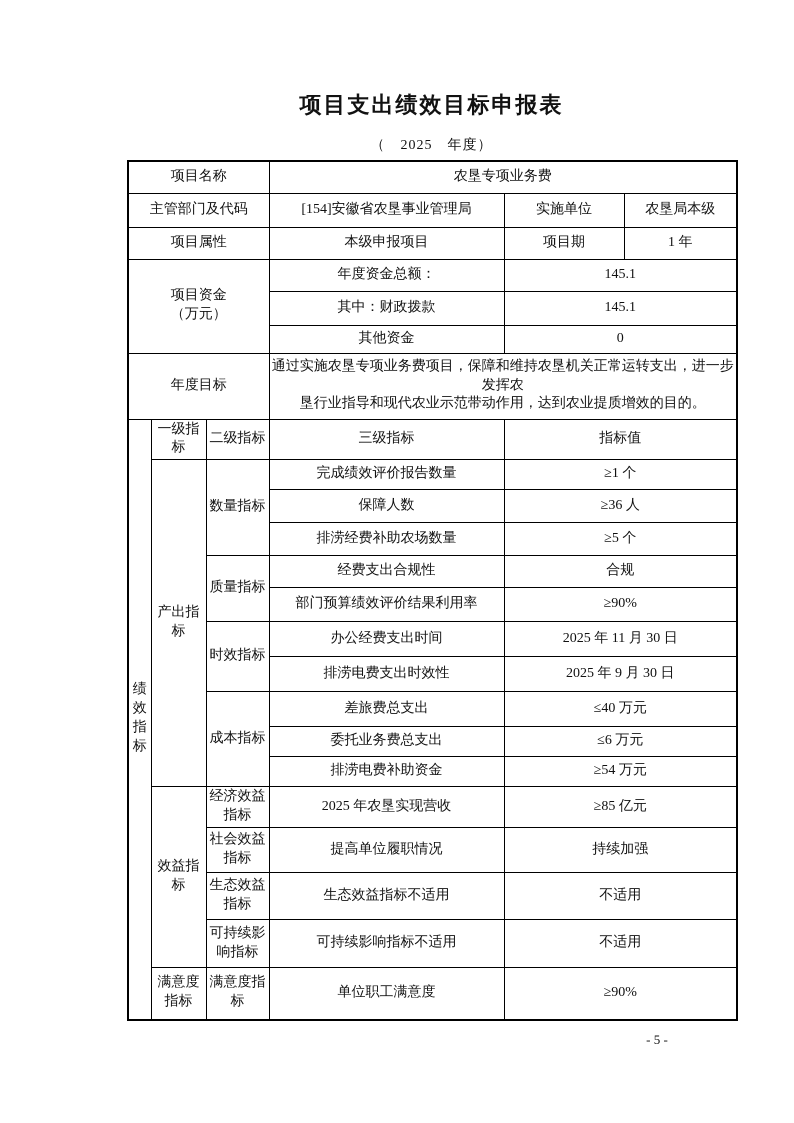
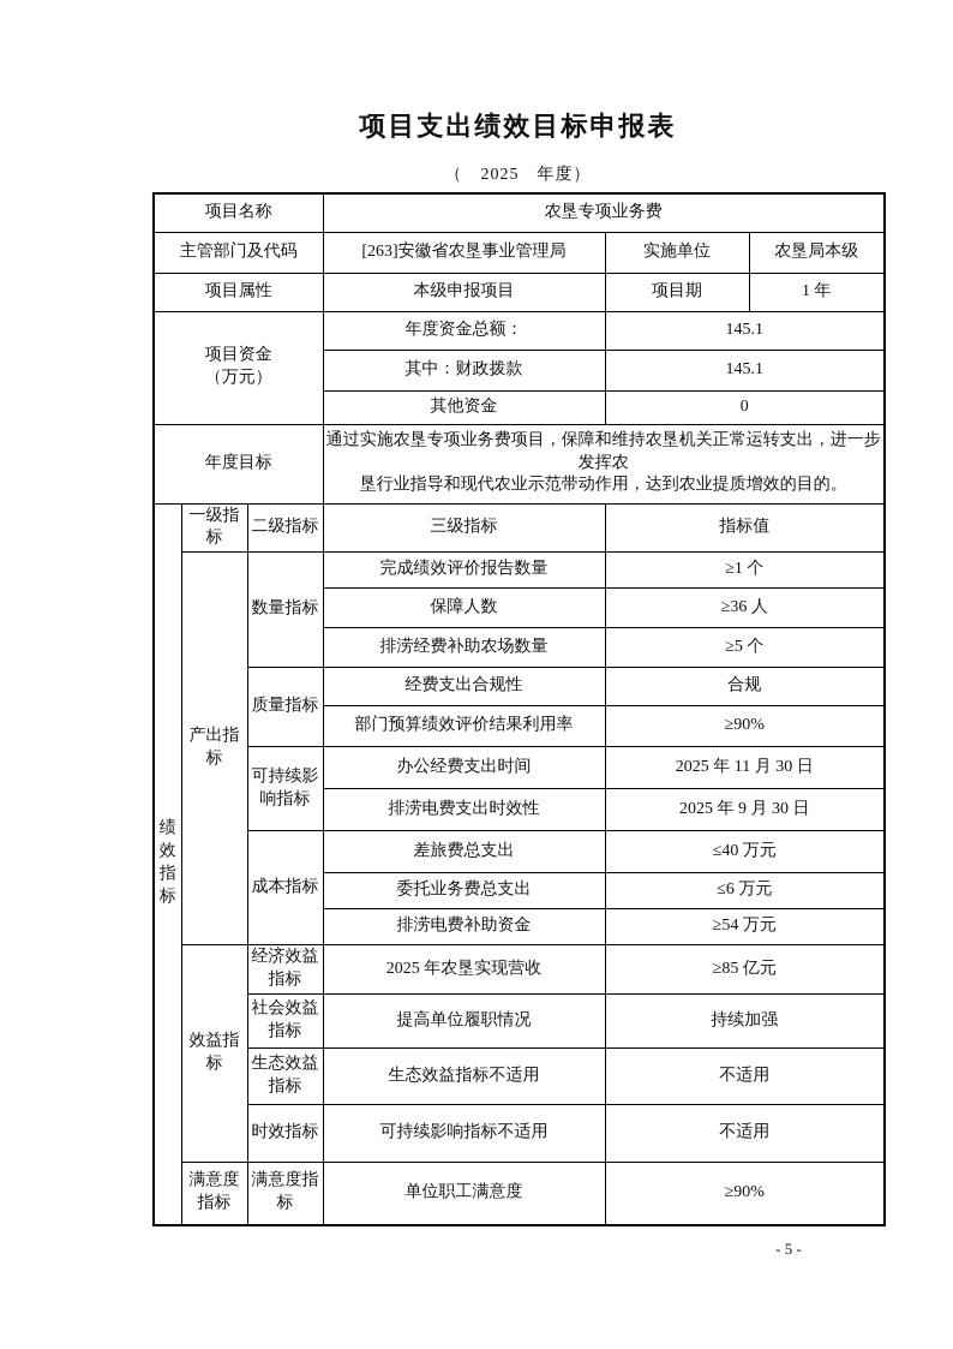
  项目支出绩效目标申报表
  （ 2025 年度）
  项目名称	农垦专项业务费
- 主管部门及代码	[154]安徽省农垦事业管理局	实施单位	农垦局本级
+ 主管部门及代码	[263]安徽省农垦事业管理局	实施单位	农垦局本级
  项目属性	本级申报项目	项目期	1 年
  项目资金 （万元）	年度资金总额：	145.1
  其中：财政拨款	145.1
  其他资金	0
  年度目标	通过实施农垦专项业务费项目，保障和维持农垦机关正常运转支出，进一步发挥农 垦行业指导和现代农业示范带动作用，达到农业提质增效的目的。
  绩效指标	一级指标	二级指标	三级指标	指标值
  产出指标	数量指标	完成绩效评价报告数量	≥1 个
  保障人数	≥36 人
  排涝经费补助农场数量	≥5 个
  质量指标	经费支出合规性	合规
  部门预算绩效评价结果利用率	≥90%
- 时效指标	办公经费支出时间	2025 年 11 月 30 日
+ 可持续影响指标	办公经费支出时间	2025 年 11 月 30 日
  排涝电费支出时效性	2025 年 9 月 30 日
  成本指标	差旅费总支出	≤40 万元
  委托业务费总支出	≤6 万元
  排涝电费补助资金	≥54 万元
  效益指标	经济效益指标	2025 年农垦实现营收	≥85 亿元
  社会效益指标	提高单位履职情况	持续加强
  生态效益指标	生态效益指标不适用	不适用
- 可持续影响指标	可持续影响指标不适用	不适用
+ 时效指标	可持续影响指标不适用	不适用
  满意度指标	满意度指标	单位职工满意度	≥90%
  - 5 -
